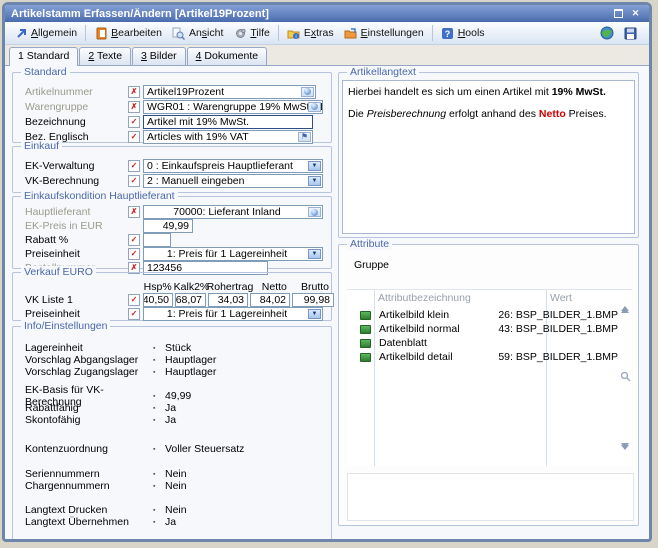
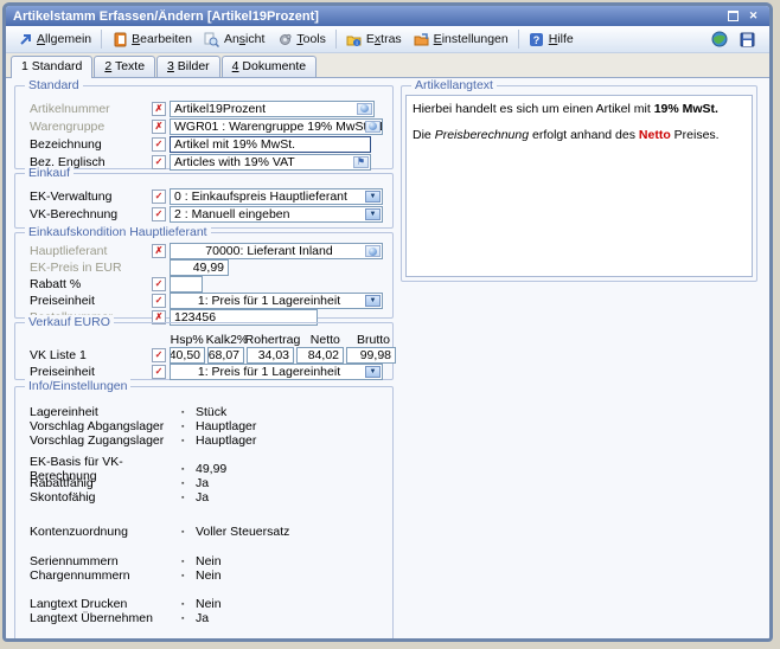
  Artikelstamm Erfassen/Ändern [Artikel19Prozent]
  ✕
  Allgemein
  Bearbeiten
  Ansicht
- Tilfe
+ Tools
  Extras
  Einstellungen
  ?
- Hools
+ Hilfe
  1 Standard
  2 Texte
  3 Bilder
  4 Dokumente
  Standard
  Artikelnummer
  ✗
  Artikel19Prozent
  Warengruppe
  ✗
  WGR01 : Warengruppe 19% MwS
  Bezeichnung
  ✓
  Artikel mit 19% MwSt.
  Bez. Englisch
  ✓
  Articles with 19% VAT
  ⚑
  Einkauf
  EK-Verwaltung
  ✓
  0 : Einkaufspreis Hauptlieferant
  VK-Berechnung
  ✓
  2 : Manuell eingeben
  Einkaufskondition Hauptlieferant
  Hauptlieferant
  ✗
  70000: Lieferant Inland
  EK-Preis in EUR
  49,99
  Rabatt %
  ✓
  Preiseinheit
  ✓
  1: Preis für 1 Lagereinheit
  ✗
  123456
  Verkauf EURO
  Hsp%
  Kalk2%
  Rohertra
  Netto
  Brutto
  VK Liste 1
  ✓
  40,50
  68,07
  34,03
  84,02
  99,98
  Preiseinheit
  ✓
  1: Preis für 1 Lagereinheit
  Info/Einstellungen
  Lagereinheit
  Stück
  Vorschlag Abgangslager
  Hauptlager
  Vorschlag Zugangslager
  Hauptlager
  EK-Basis für VK-Berechnung
  49,99
  Rabattfähig
  Ja
  Skontofähig
  Ja
  Kontenzuordnung
  Voller Steuersatz
  Seriennummern
  Nein
  Chargennummern
  Nein
  Langtext Drucken
  Nein
  Langtext Übernehmen
  Ja
  Artikellangtext
  Hierbei handelt es sich um einen Artikel mit 19% MwSt.
  Die Preisberechnung erfolgt anhand des Netto Preises.
- Attribute
- Gruppe
- Attributbezeichnung
- Wert
- Artikelbild klein
- 26: BSP_BILDER_1.BMP
- Artikelbild normal
- 43: BSP_BILDER_1.BMP
- Datenblatt
- Artikelbild detail
- 59: BSP_BILDER_1.BMP
